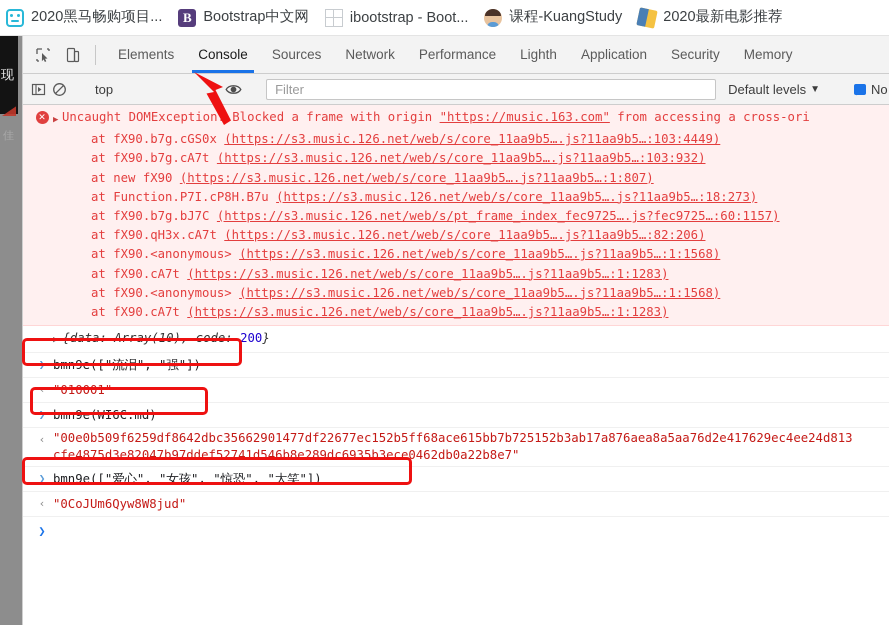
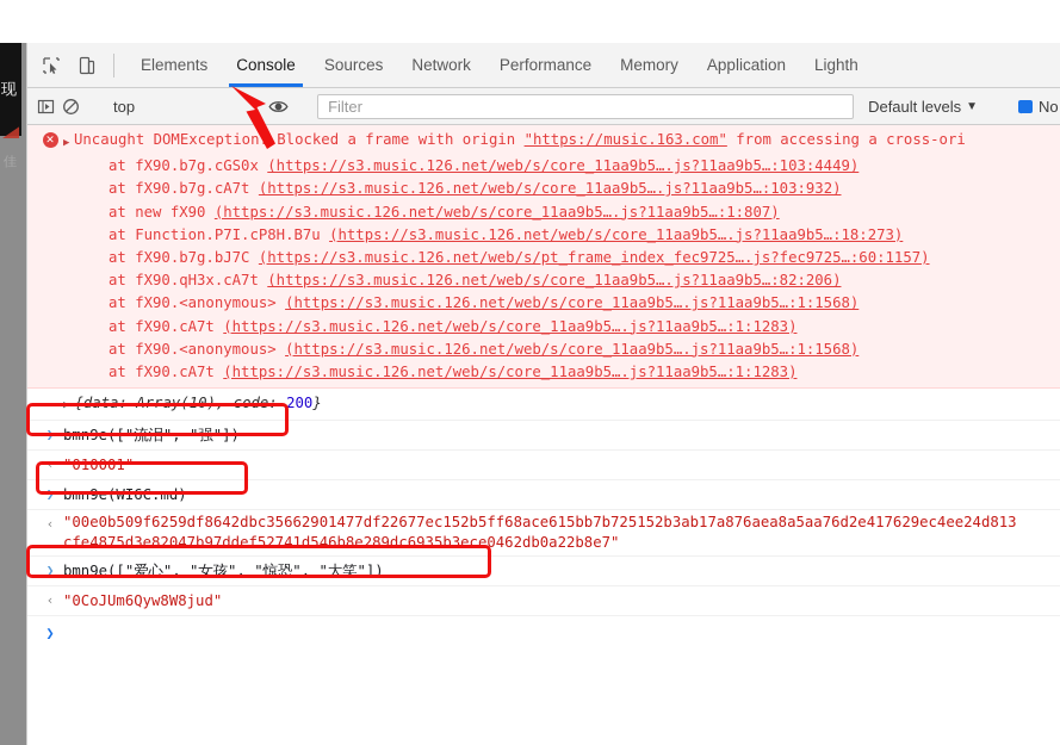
- 2020黑马畅购项目...
- B
- Bootstrap中文网
- ibootstrap - Boot...
- 课程-KuangStudy
- 2020最新电影推荐
  现
  佳
  Elements
  Console
  Sources
  Network
  Performance
- Lighth
+ Memory
  Application
- Security
- Memory
+ Lighth
  top
  Filter
  Default levels
  ▼
  ✕
  ▶
  Uncaught DOMException Blocked a frame with origin "https://music.163.com" from accessing a cross-ori
  at fX90.b7g.cGS0x (https://s3.music.126.net/web/s/core_11aa9b5….js?11aa9b5…:103:4449)
  at fX90.b7g.cA7t (https://s3.music.126.net/web/s/core_11aa9b5….js?11aa9b5…:103:932)
  at new fX90 (https://s3.music.126.net/web/s/core_11aa9b5….js?11aa9b5…:1:807)
  at Function.P7I.cP8H.B7u (https://s3.music.126.net/web/s/core_11aa9b5….js?11aa9b5…:18:273)
  at fX90.b7g.bJ7C (https://s3.music.126.net/web/s/pt_frame_index_fec9725….js?fec9725…:60:1157)
  at fX90.qH3x.cA7t (https://s3.music.126.net/web/s/core_11aa9b5….js?11aa9b5…:82:206)
  at fX90.<anonymous> (https://s3.music.126.net/web/s/core_11aa9b5….js?11aa9b5…:1:1568)
  at fX90.cA7t (https://s3.music.126.net/web/s/core_11aa9b5….js?11aa9b5…:1:1283)
  at fX90.<anonymous> (https://s3.music.126.net/web/s/core_11aa9b5….js?11aa9b5…:1:1568)
  at fX90.cA7t (https://s3.music.126.net/web/s/core_11aa9b5….js?11aa9b5…:1:1283)
  ▶ {data: Array(10), code: 200}
  ❯
  bmn9e(["流泪", "强"])
  ‹
  "010001"
  ❯
  bmn9e(WI6C.md)
  ‹
  "00e0b509f6259df8642dbc35662901477df22677ec152b5ff68ace615bb7b725152b3ab17a876aea8a5aa76d2e417629ec4ee24d813cfe4875d3e82047b97ddef52741d546b8e289dc6935b3ece0462db0a22b8e7"
  ❯
  bmn9e(["爱心", "女孩", "惊恐", "大笑"])
  ‹
  "0CoJUm6Qyw8W8jud"
  ❯
